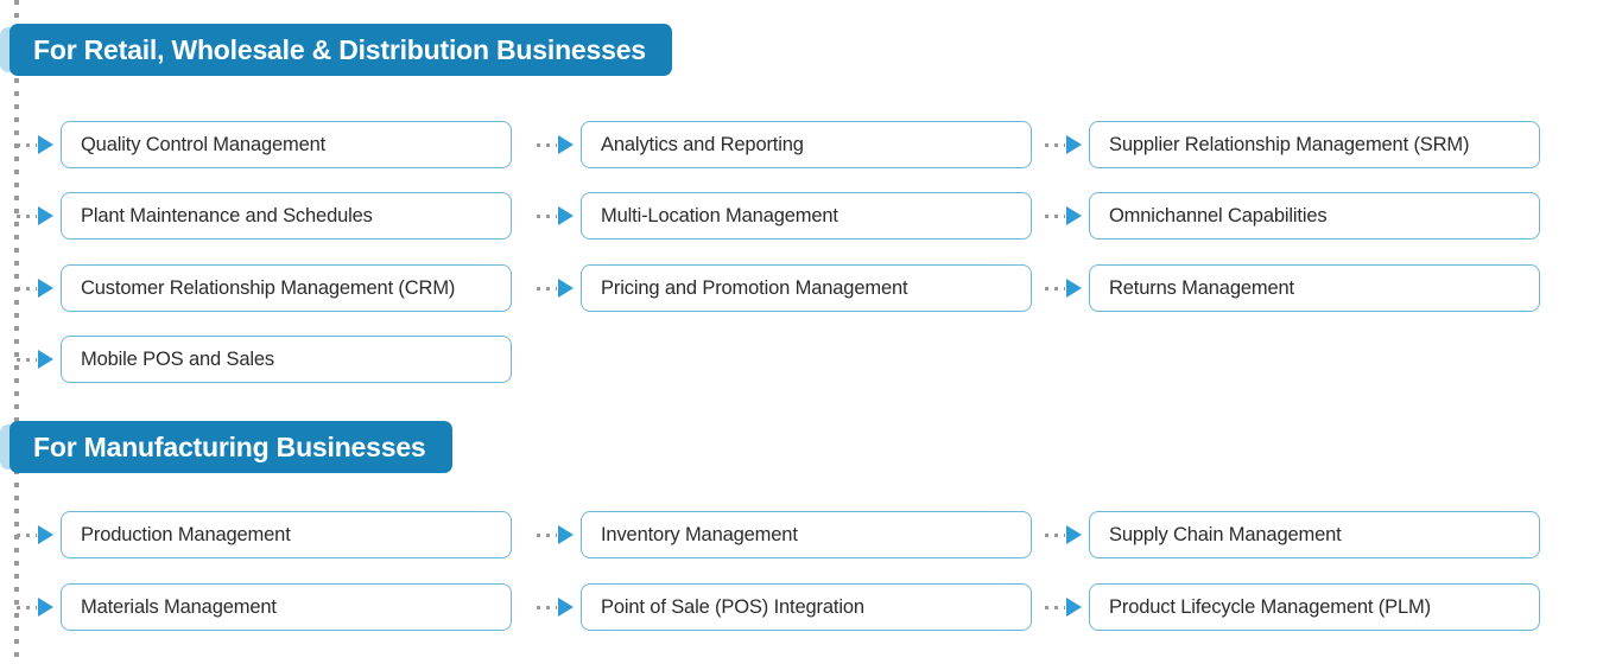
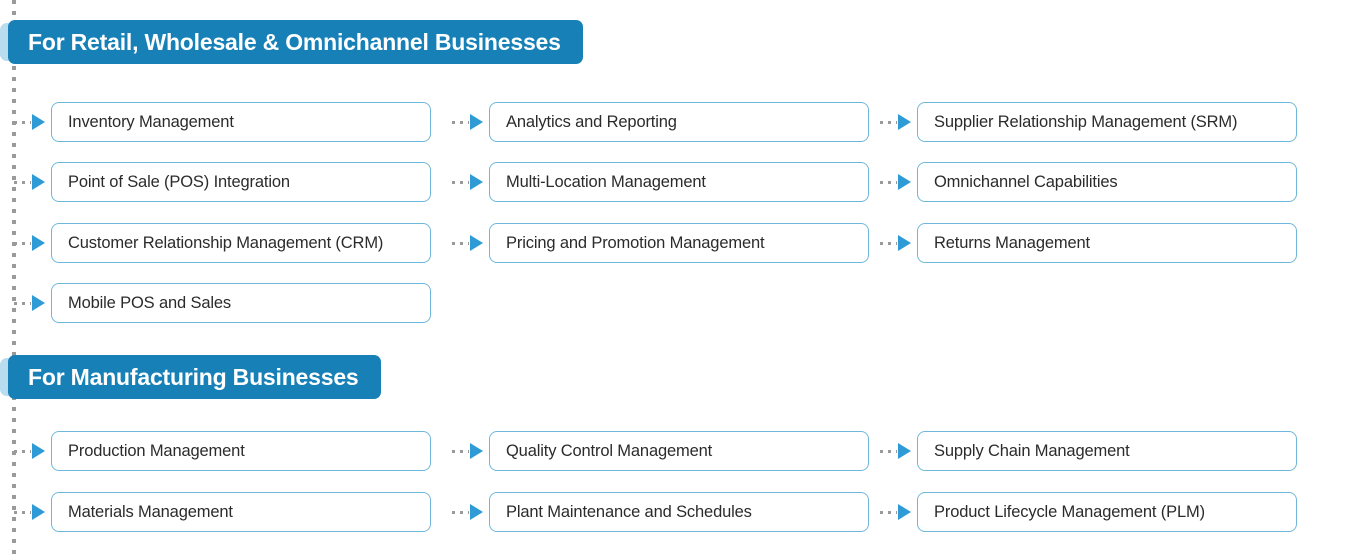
- For Retail, Wholesale & Distribution Businesses
+ For Retail, Wholesale & Omnichannel Businesses
- Quality Control Management
+ Inventory Management
  Analytics and Reporting
  Supplier Relationship Management (SRM)
- Plant Maintenance and Schedules
+ Point of Sale (POS) Integration
  Multi-Location Management
  Omnichannel Capabilities
  Customer Relationship Management (CRM)
  Pricing and Promotion Management
  Returns Management
  Mobile POS and Sales
  For Manufacturing Businesses
  Production Management
- Inventory Management
+ Quality Control Management
  Supply Chain Management
  Materials Management
- Point of Sale (POS) Integration
+ Plant Maintenance and Schedules
  Product Lifecycle Management (PLM)
